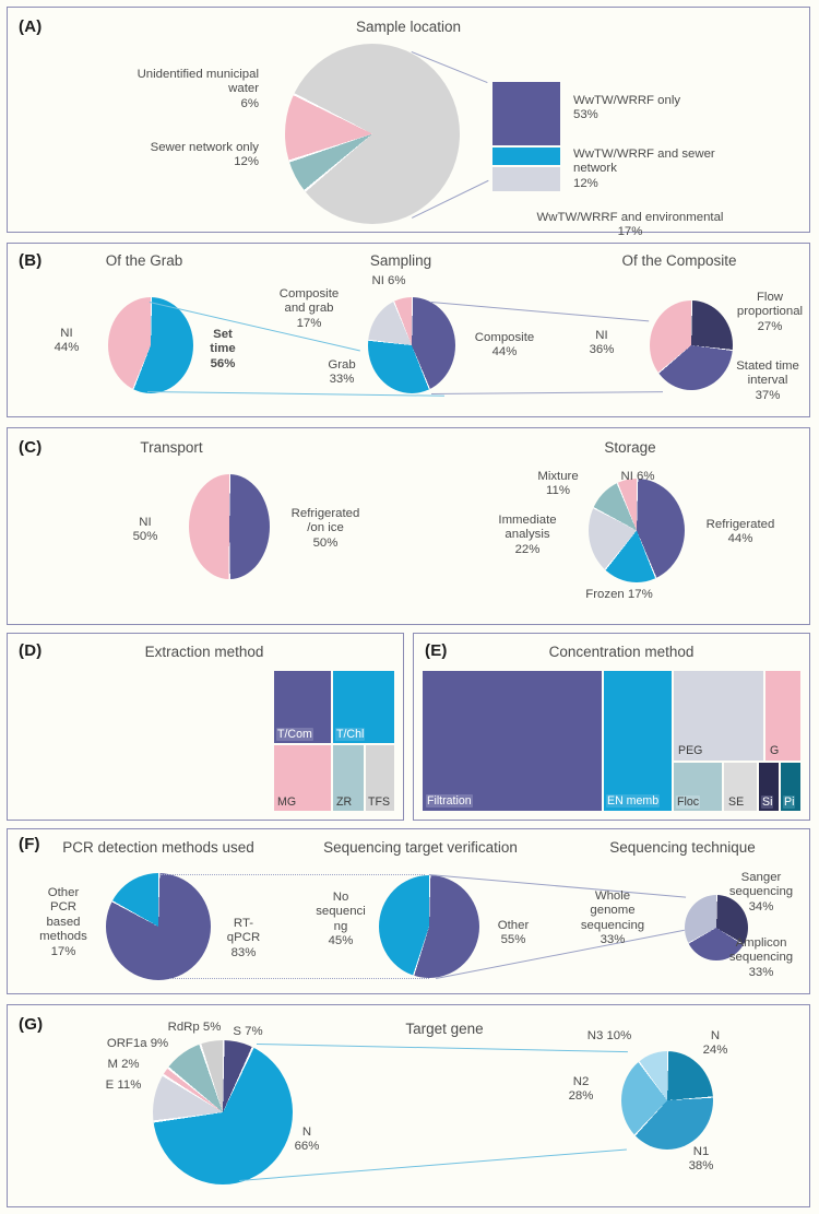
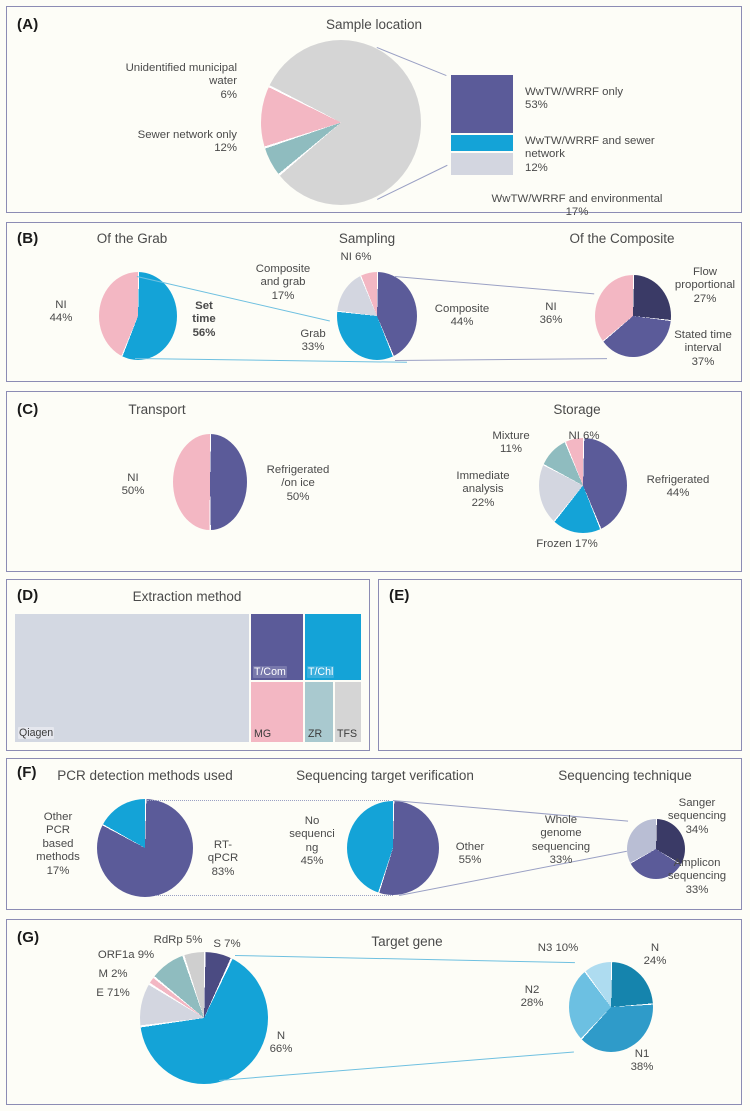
  (A)
  Sample location
  Unidentified municipal
  water
  6%
  Sewer network only
  12%
  WwTW/WRRF only
  53%
  WwTW/WRRF and sewer
  network
  12%
  WwTW/WRRF and environmental
  17%
  (B)
  Of the Grab
  Sampling
  Of the Composite
  NI
  44%
  Set
  time
  56%
  NI 6%
  Composite
  and grab
  17%
  Grab
  33%
  Composite
  44%
  NI
  36%
  Flow
  proportional
  27%
  Stated time
  interval
  37%
  (C)
  Transport
  Storage
  NI
  50%
  Refrigerated
  /on ice
  50%
  Mixture
  11%
  NI 6%
  Immediate
  analysis
  22%
  Frozen 17%
  Refrigerated
  44%
  (D)
  Extraction method
+ Qiagen
  T/Com
  T/Chl
  MG
  ZR
  TFS
  (E)
- Concentration method
- Filtration
- EN memb
- PEG
- G
- Floc
- SE
- Si
- Pi
  (F)
  PCR detection methods used
  Sequencing target verification
  Sequencing technique
  Other
  PCR
  based
  methods
  17%
  RT-
  qPCR
  83%
  No
  sequenci
  ng
  45%
  Other
  55%
  Whole
  genome
  sequencing
  33%
  Sanger
  sequencing
  34%
  Amplicon
  sequencing
  33%
  (G)
  Target gene
  RdRp 5%
  S 7%
  ORF1a 9%
  M 2%
- E 11%
+ E 71%
  N
  66%
  N3 10%
  N
  24%
  N2
  28%
  N1
  38%
